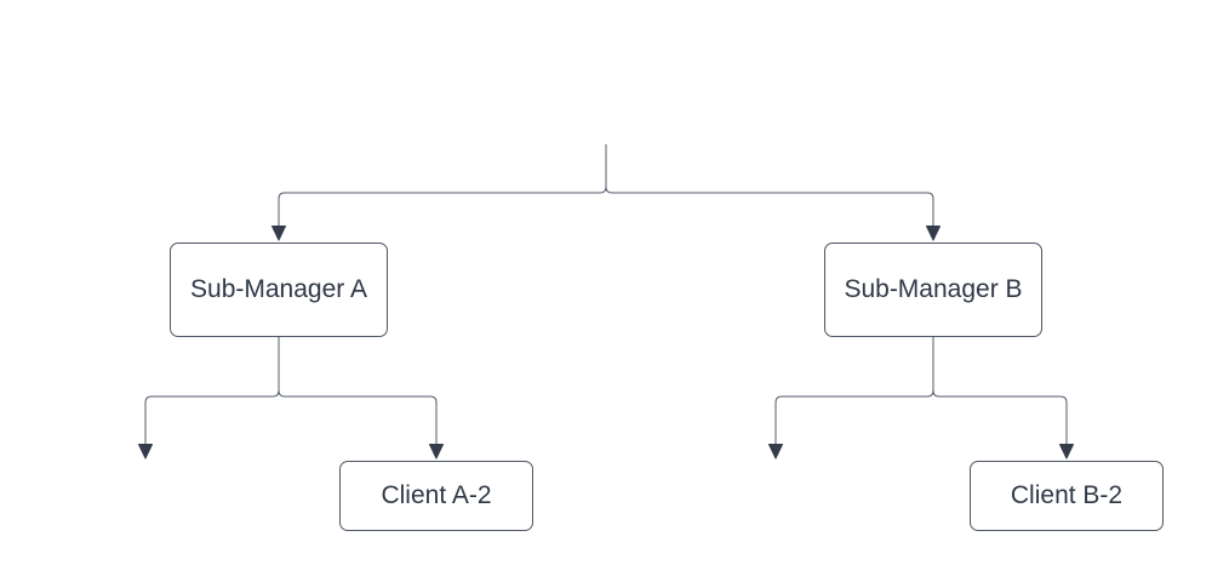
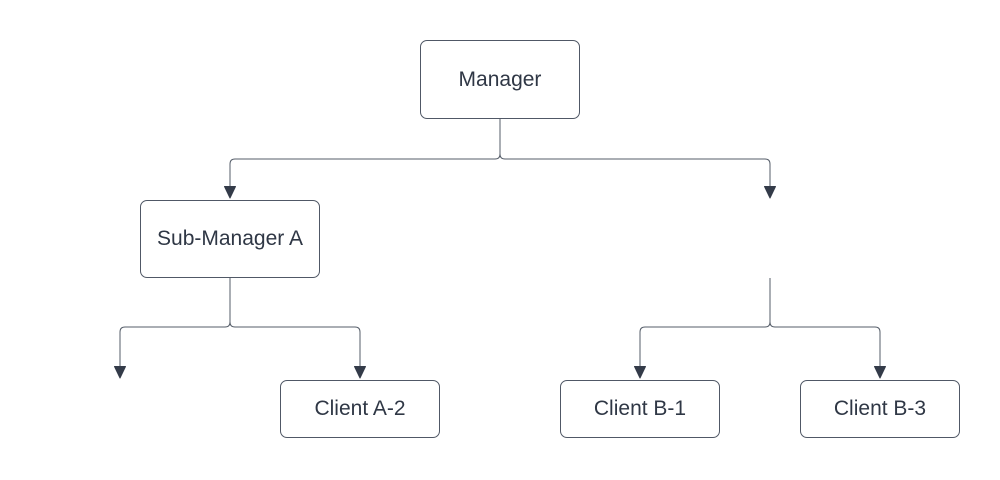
+ Manager
  Sub-Manager A
- Sub-Manager B
  Client A-2
+ Client B-1
- Client B-2
+ Client B-3
